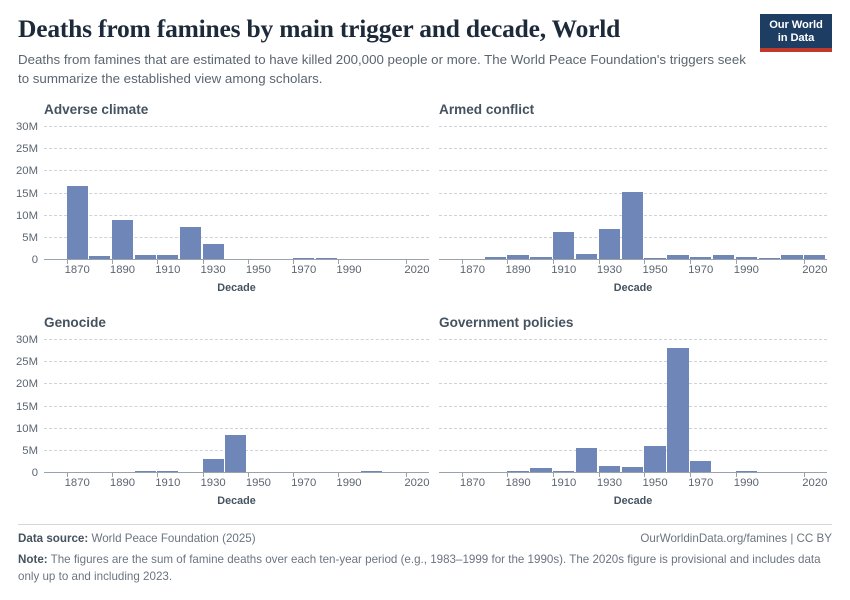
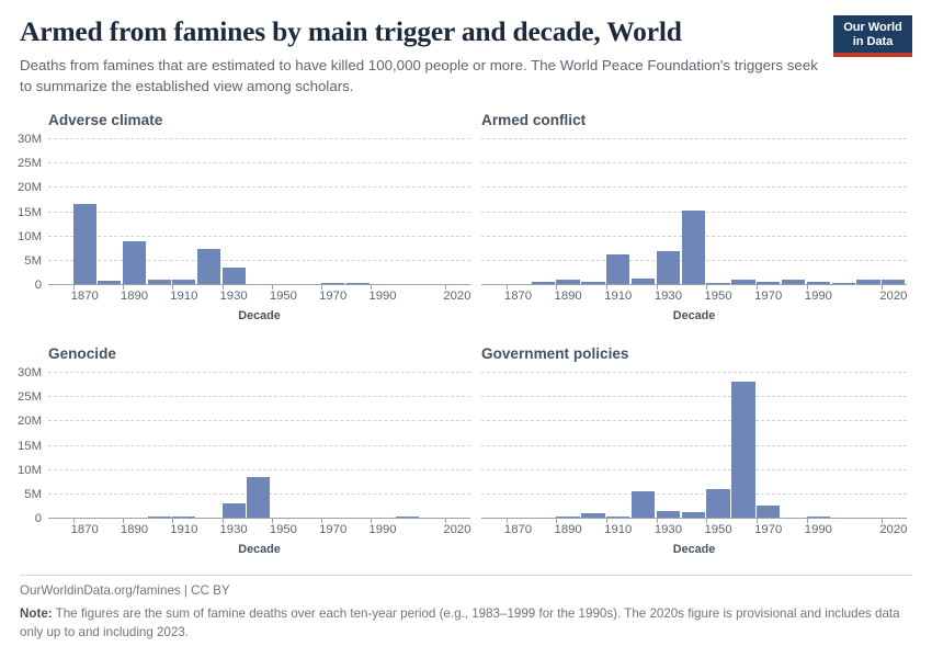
- Deaths from famines by main trigger and decade, World
+ Armed from famines by main trigger and decade, World
- Deaths from famines that are estimated to have killed 200,000 people or more. The World Peace Foundation's triggers seek to summarize the established view among scholars.
+ Deaths from famines that are estimated to have killed 100,000 people or more. The World Peace Foundation's triggers seek to summarize the established view among scholars.
  Our World
  in Data
  Adverse climate
  0
  5M
  10M
  15M
  20M
  25M
  30M
  1870
  1890
  1910
  1930
  1950
  1970
  1990
  2020
  Decade
  Armed conflict
  1870
  1890
  1910
  1930
  1950
  1970
  1990
  2020
  Decade
  Genocide
  0
  5M
  10M
  15M
  20M
  25M
  30M
  1870
  1890
  1910
  1930
  1950
  1970
  1990
  2020
  Decade
  Government policies
  1870
  1890
  1910
  1930
  1950
  1970
  1990
  2020
  Decade
- Data source: World Peace Foundation (2025)
  OurWorldinData.org/famines | CC BY
  Note: The figures are the sum of famine deaths over each ten-year period (e.g., 1983–1999 for the 1990s). The 2020s figure is provisional and includes data only up to and including 2023.
